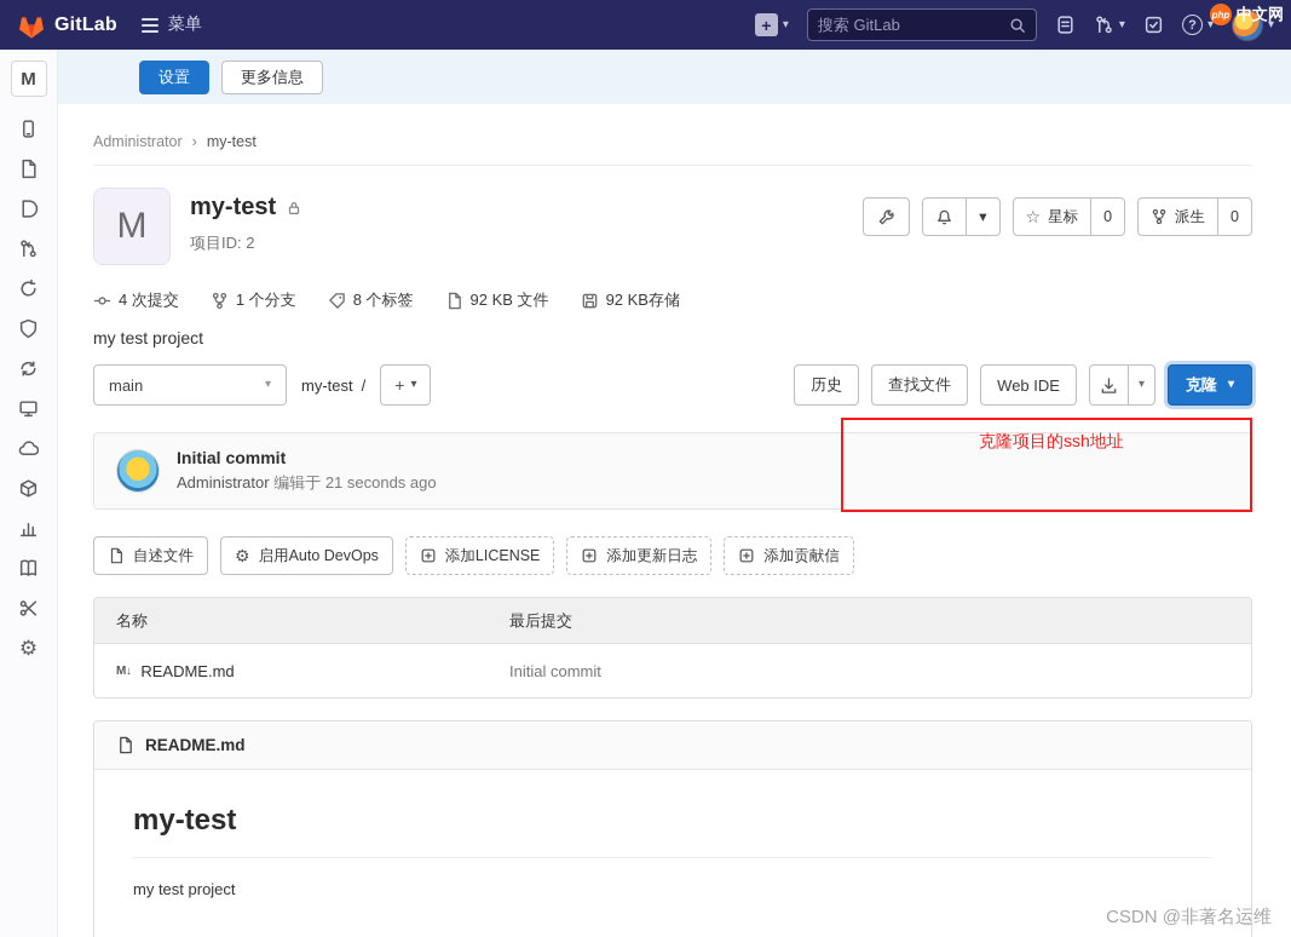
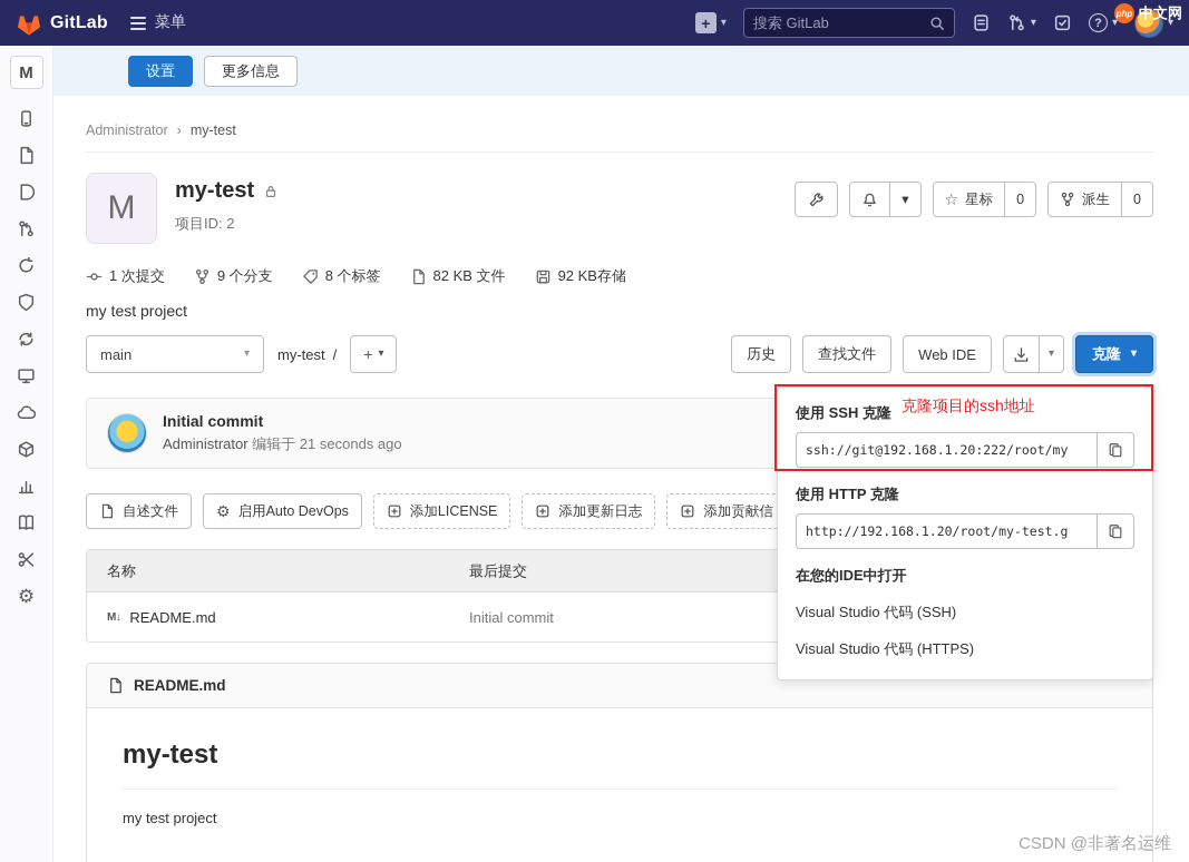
  GitLab
  菜单
  +
  ▾
  搜索 GitLab
  ▾
  ?
  ▾
  ▾
  php
  中文网
  M
  ⚙
  设置
  更多信息
  Administrator
  ›
  my-test
  M
  my-test
  项目ID: 2
  ▾
  ☆
  星标
  0
  派生
  0
- 4 次提交
+ 1 次提交
- 1 个分支
+ 9 个分支
  8 个标签
- 92 KB 文件
+ 82 KB 文件
  92 KB存储
  my test project
  main
  ▾
  my-test
  /
  +
  ▾
  历史
  查找文件
  Web IDE
  ▾
  克隆
  ▾
  Initial commit
  Administrator 编辑于 21 seconds ago
  自述文件
  ⚙
  启用Auto DevOps
  添加LICENSE
  添加更新日志
  添加贡献信
  名称
  最后提交
  M↓
  README.md
  Initial commit
  README.md
  my-test
  my test project
+ 使用 SSH 克隆
+ ssh://git@192.168.1.20:222/root/my
+ 使用 HTTP 克隆
+ http://192.168.1.20/root/my-test.g
+ 在您的IDE中打开
+ Visual Studio 代码 (SSH)
+ Visual Studio 代码 (HTTPS)
  克隆项目的ssh地址
  CSDN @非著名运维
